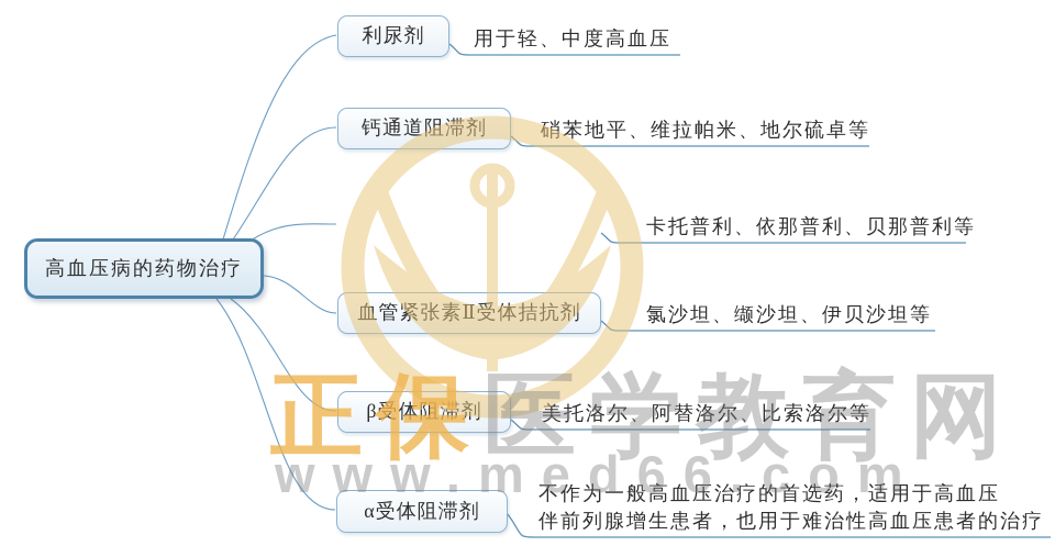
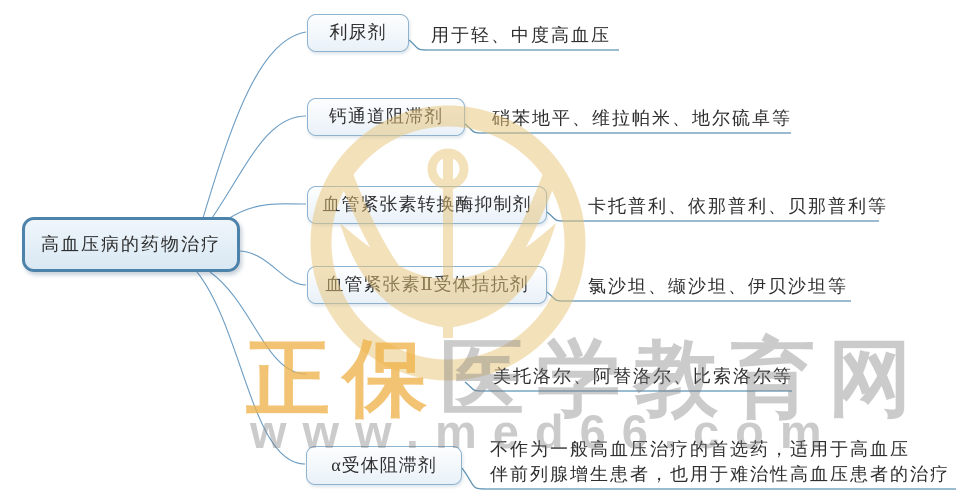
  高血压病的药物治疗
  利尿剂
  钙通道阻滞剂
+ 血管紧张素转换酶抑制剂
  血管紧张素Ⅱ受体拮抗剂
- β受体阻滞剂
  α受体阻滞剂
  用于轻、中度高血压
  硝苯地平、维拉帕米、地尔硫卓等
  卡托普利、依那普利、贝那普利等
  氯沙坦、缬沙坦、伊贝沙坦等
  美托洛尔、阿替洛尔、比索洛尔等
  不作为一般高血压治疗的首选药，适用于高血压
  伴前列腺增生患者，也用于难治性高血压患者的治疗
  正保医学教育网
  www.med66.com
